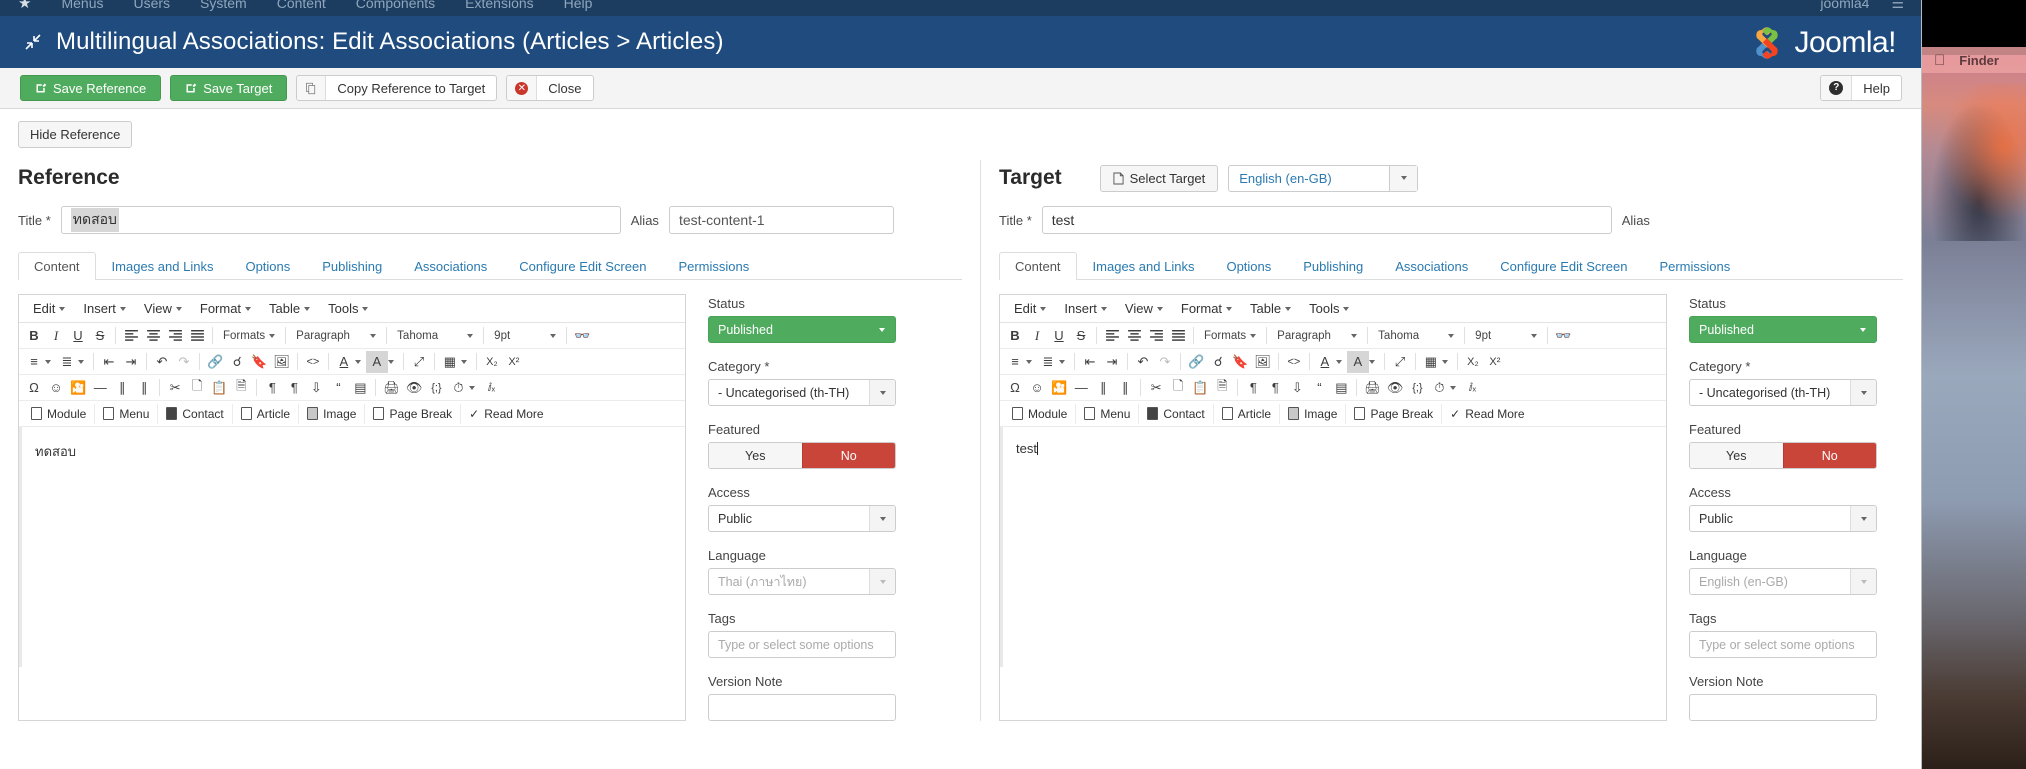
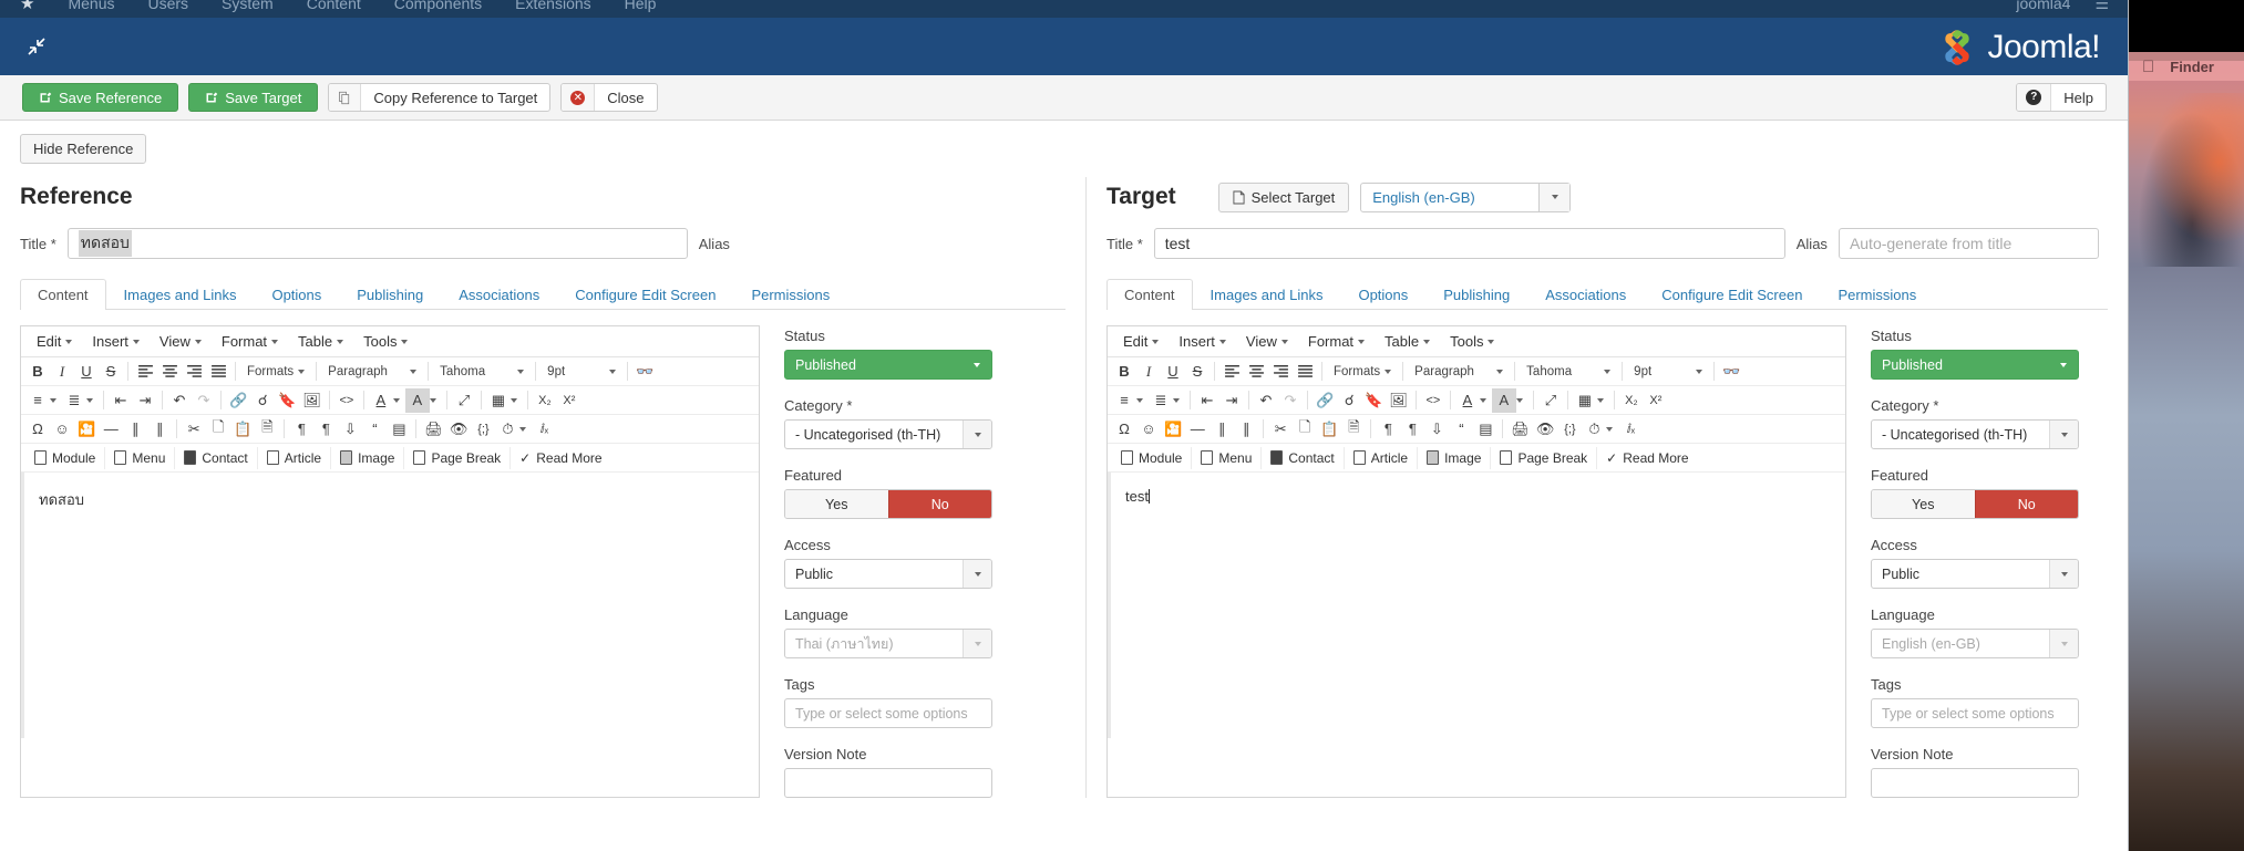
  
  Finder
  ★
  Menus
  Users
  System
  Content
  Components
  Extensions
  Help
  joomla4
  ☰
- Multilingual Associations: Edit Associations (Articles > Articles)
  Joomla!
  Save Reference
  Save Target
  Copy Reference to Target
  ✕
  Close
  ?
  Help
  Hide Reference
  Reference
  Title *
  ทดสอบ
  Alias
- test-content-1
  Content
  Images and Links
  Options
  Publishing
  Associations
  Configure Edit Screen
  Permissions
  Edit
  Insert
  View
  Format
  Table
  Tools
  B
  I
  U
  S
  Formats
  Paragraph
  Tahoma
  9pt
  👓
  ≡
  ≣
  ⇤
  ⇥
  ↶
  ↷
  🔗
  ☌
  🔖
  🖼
  <>
  A
  A
  ⤢
  ▦
  X₂
  X²
  Ω
  ☺
  🎦
  —
  ∥
  ∥
  ✂
  🗋
  📋
  🗎
  ¶
  ¶
  ⇩
  “
  ▤
  🖨
  👁
  {;}
  ⏱
  ⅈₓ
  Module
  Menu
  Contact
  Article
  Image
  Page Break
  ✓
  Read More
  ทดสอบ
  Status
  Published
  Category *
  - Uncategorised (th-TH)
  Featured
  Yes
  No
  Access
  Public
  Language
  Thai (ภาษาไทย)
  Tags
  Type or select some options
  Version Note
  Target
  Select Target
  English (en-GB)
  Title *
  test
  Alias
+ Auto-generate from title
  Content
  Images and Links
  Options
  Publishing
  Associations
  Configure Edit Screen
  Permissions
  Edit
  Insert
  View
  Format
  Table
  Tools
  B
  I
  U
  S
  Formats
  Paragraph
  Tahoma
  9pt
  👓
  ≡
  ≣
  ⇤
  ⇥
  ↶
  ↷
  🔗
  ☌
  🔖
  🖼
  <>
  A
  A
  ⤢
  ▦
  X₂
  X²
  Ω
  ☺
  🎦
  —
  ∥
  ∥
  ✂
  🗋
  📋
  🗎
  ¶
  ¶
  ⇩
  “
  ▤
  🖨
  👁
  {;}
  ⏱
  ⅈₓ
  Module
  Menu
  Contact
  Article
  Image
  Page Break
  ✓
  Read More
  test
  Status
  Published
  Category *
  - Uncategorised (th-TH)
  Featured
  Yes
  No
  Access
  Public
  Language
  English (en-GB)
  Tags
  Type or select some options
  Version Note
